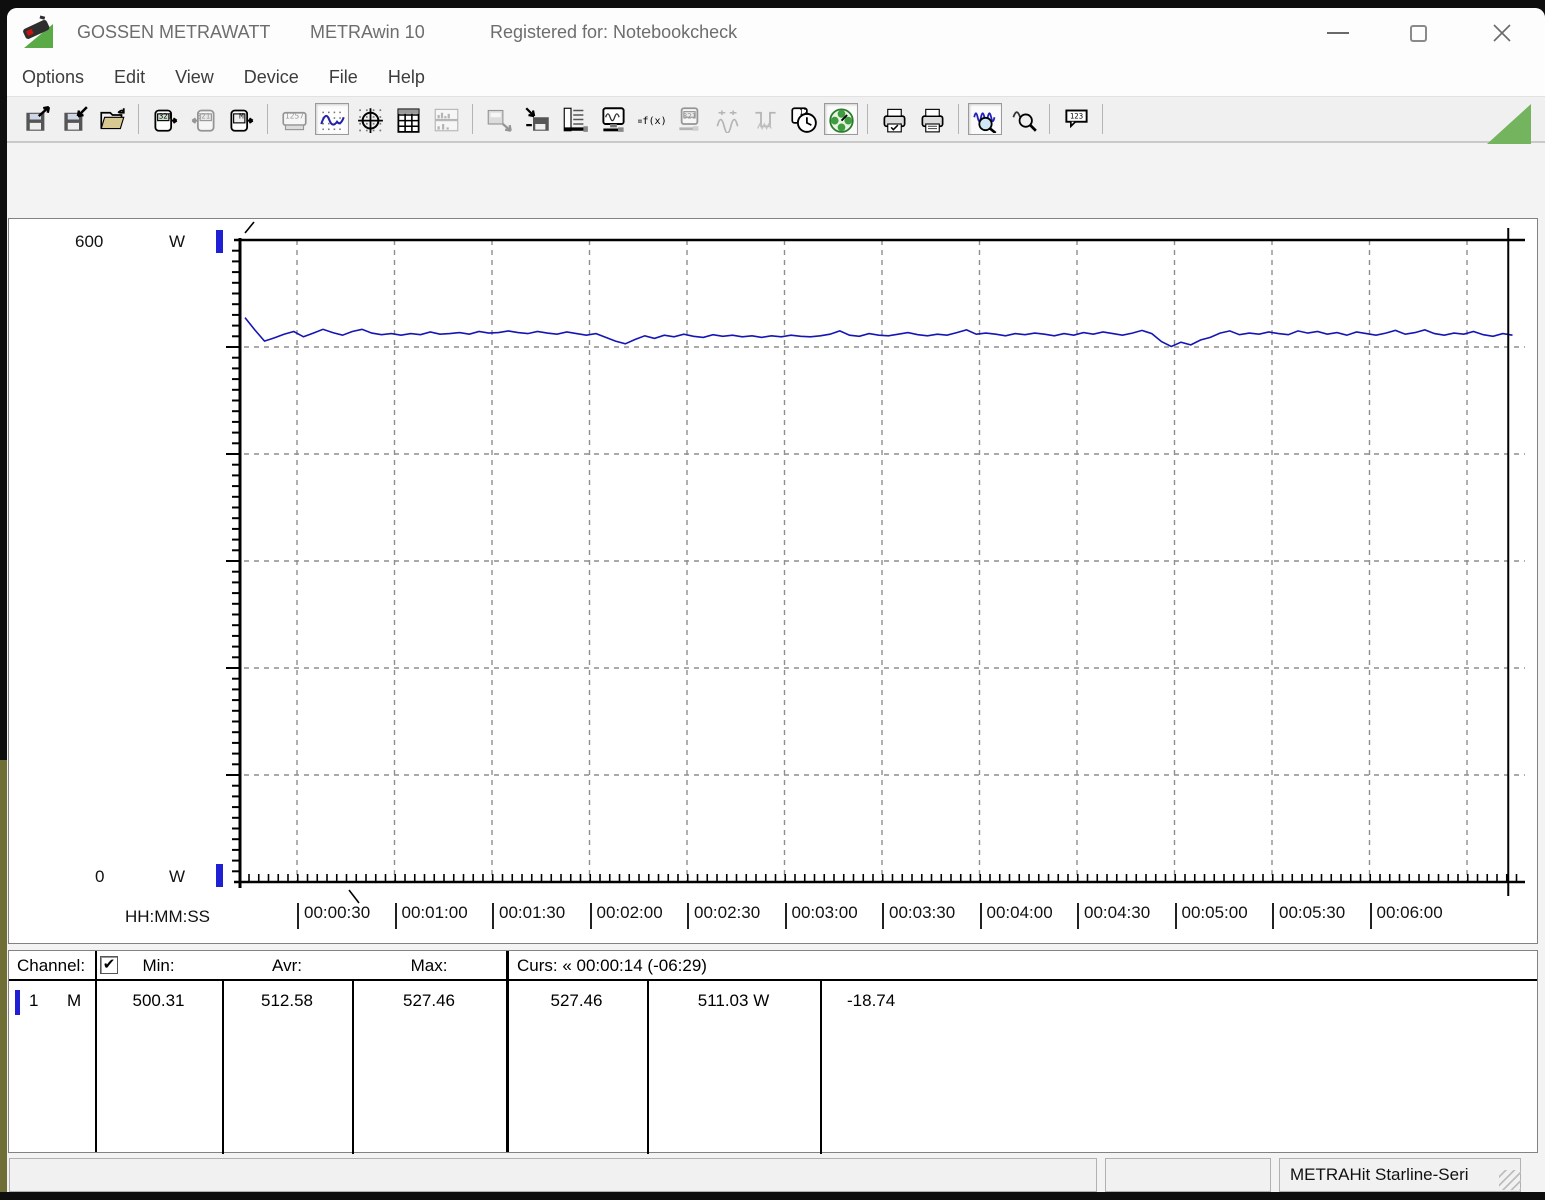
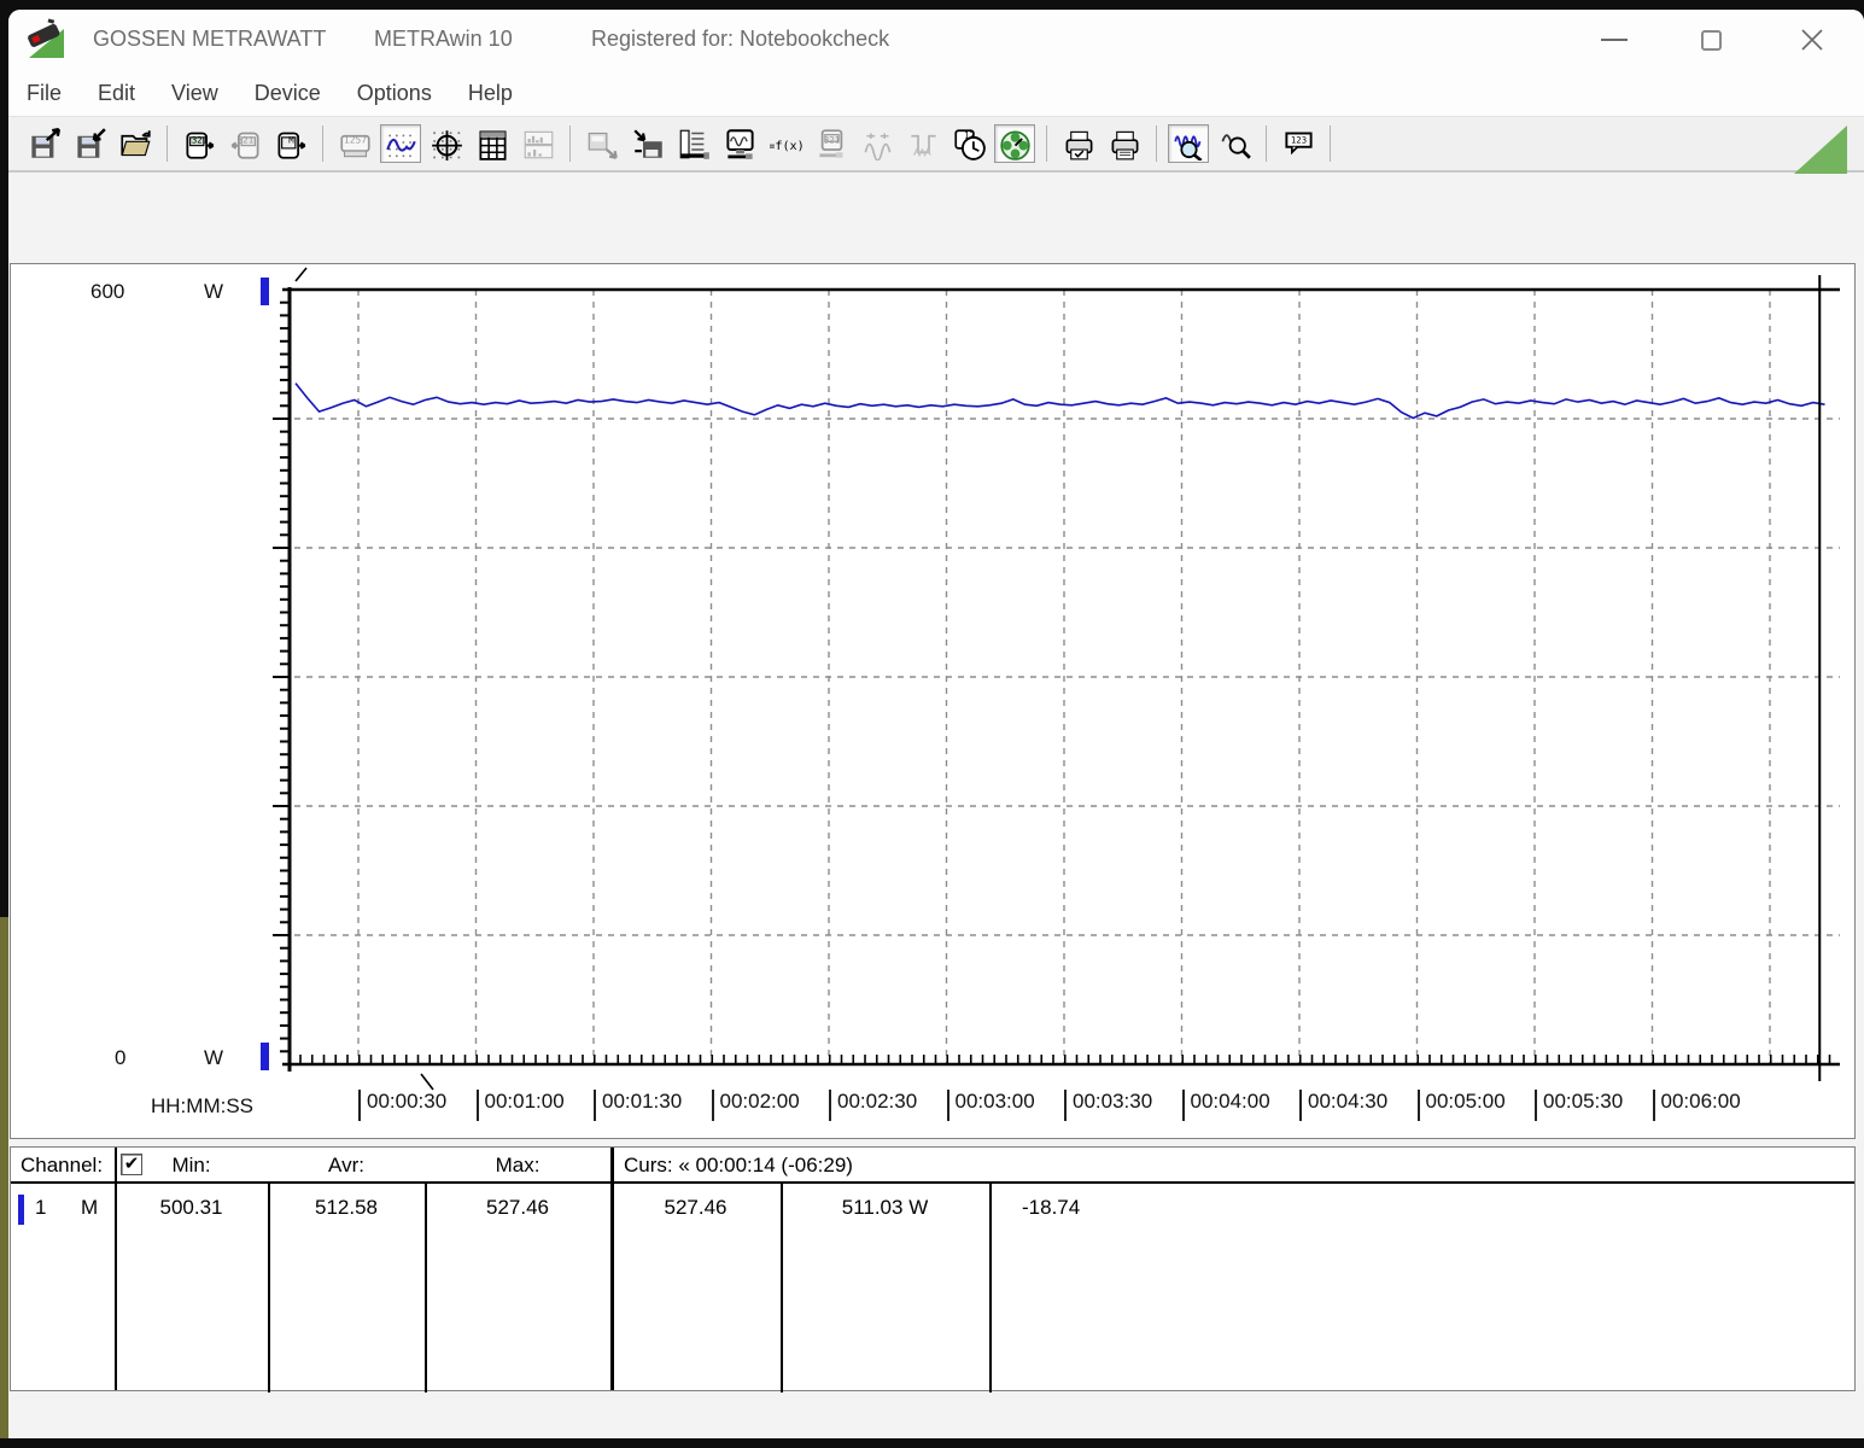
  GOSSEN METRAWATT
  METRAwin 10
  Registered for: Notebookcheck
- Options
+ File
  Edit
  View
  Device
- File
+ Options
  Help
  321
  321
  M
  1257
  =f(x)
  321
  12
  123
  600
  W
  0
  W
  HH:MM:SS
  00:00:30
  00:01:00
  00:01:30
  00:02:00
  00:02:30
  00:03:00
  00:03:30
  00:04:00
  00:04:30
  00:05:00
  00:05:30
  00:06:00
  Channel:
  ✔
  Min:
  Avr:
  Max:
  Curs: « 00:00:14 (-06:29)
  1
  M
  500.31
  512.58
  527.46
  527.46
  511.03 W
  -18.74
- METRAHit Starline-Seri
